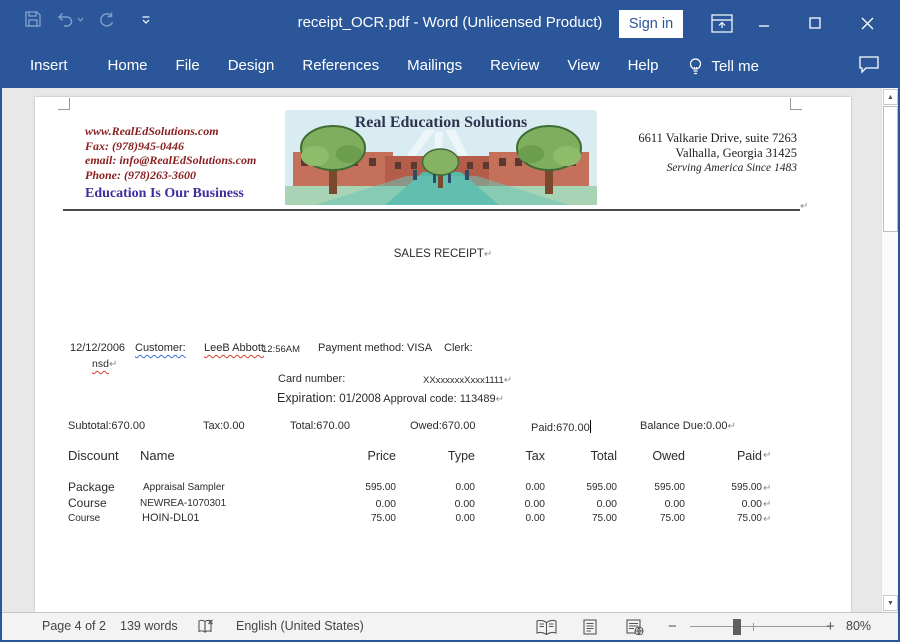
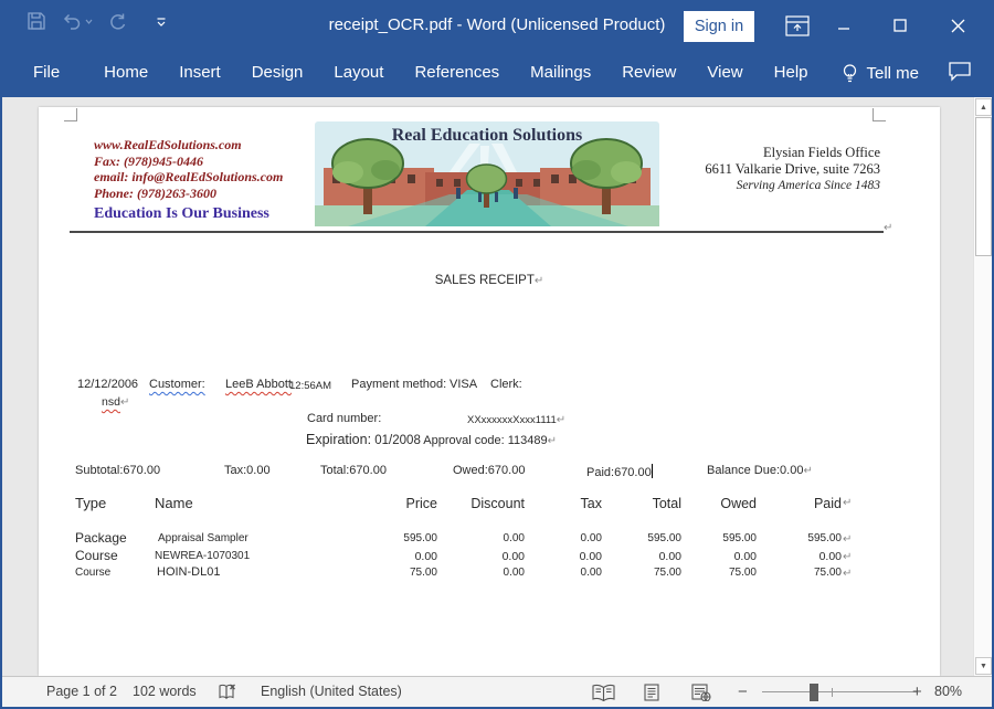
  receipt_OCR.pdf - Word (Unlicensed Product)
  Sign in
- Insert
+ File
  Home
- File
+ Insert
  Design
+ Layout
  References
  Mailings
  Review
  View
  Help
  Tell me
  www.RealEdSolutions.com
  Fax: (978)945-0446
  email: info@RealEdSolutions.com
  Phone: (978)263-3600
  Education Is Our Business
  Real Education Solutions
+ Elysian Fields Office
  6611 Valkarie Drive, suite 7263
- Valhalla, Georgia 31425
  Serving America Since 1483
  ↵
  SALES RECEIPT↵
  12/12/2006
  Customer:
  LeeB Abbott
  12:56AM
  Payment method:
  VISA
  Clerk:
  nsd↵
  Card number:
  XXxxxxxxXxxx1111↵
  Expiration: 01/2008 Approval code: 113489↵
  Subtotal:670.00
  Tax:0.00
  Total:670.00
  Owed:670.00
  Paid:670.00
  Balance Due:0.00↵
- Discount
+ Type
  Name
  Price
- Type
+ Discount
  Tax
  Total
  Owed
  Paid
  ↵
  Package
  Appraisal Sampler
  595.00
  0.00
  0.00
  595.00
  595.00
  595.00
  ↵
  Course
  NEWREA-1070301
  0.00
  0.00
  0.00
  0.00
  0.00
  0.00
  ↵
  Course
  HOIN-DL01
  75.00
  0.00
  0.00
  75.00
  75.00
  75.00
  ↵
- Page 4 of 2
+ Page 1 of 2
- 139 words
+ 102 words
  English (United States)
  −
  +
  80%
